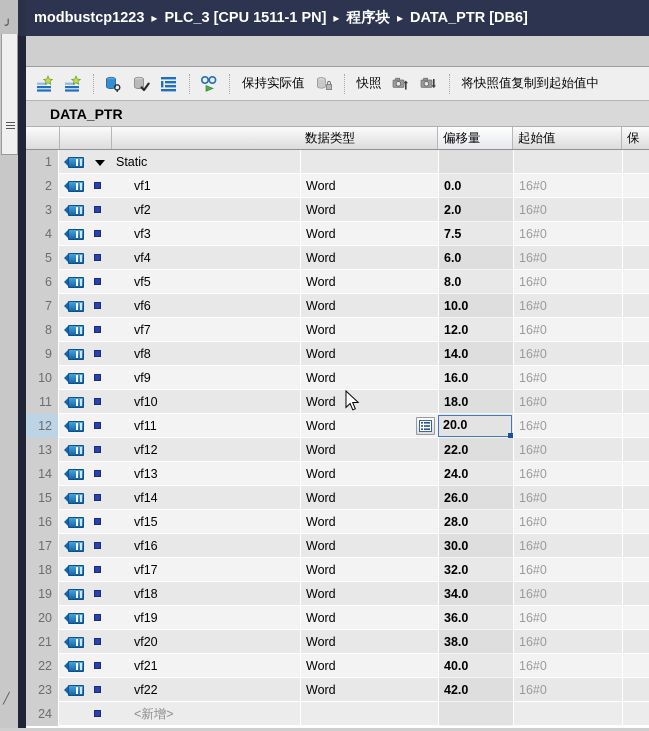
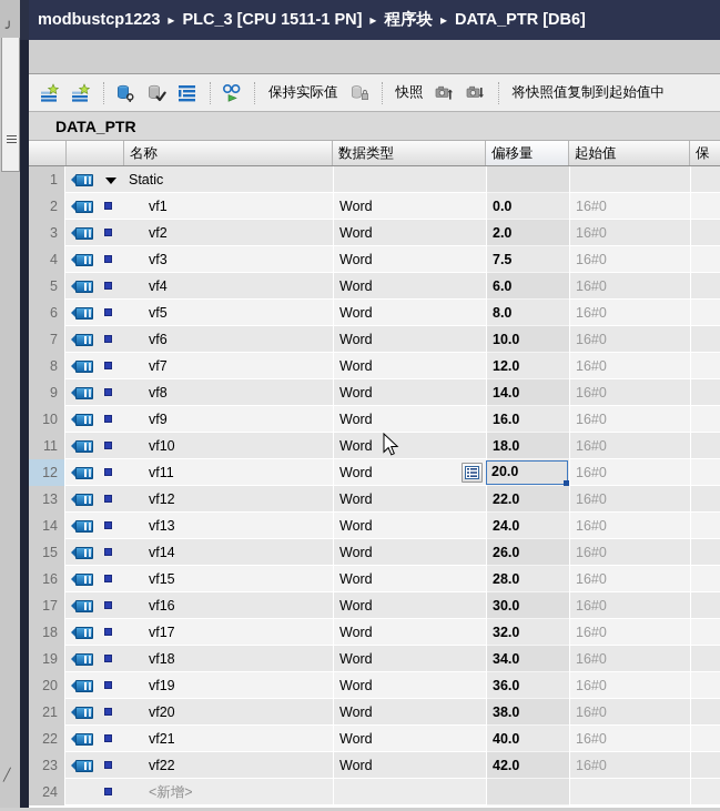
  ╯
  ╱
  modbustcp1223
  ▸
  PLC_3 [CPU 1511-1 PN]
  ▸
  程序块
  ▸
  DATA_PTR [DB6]
  保持实际值
  快照
  将快照值复制到起始值中
  DATA_PTR
+ 名称
  数据类型
  偏移量
  起始值
  保
  1
  Static
  2
  vf1
  Word
  0.0
  16#0
  3
  vf2
  Word
  2.0
  16#0
  4
  vf3
  Word
  7.5
  16#0
  5
  vf4
  Word
  6.0
  16#0
  6
  vf5
  Word
  8.0
  16#0
  7
  vf6
  Word
  10.0
  16#0
  8
  vf7
  Word
  12.0
  16#0
  9
  vf8
  Word
  14.0
  16#0
  10
  vf9
  Word
  16.0
  16#0
  11
  vf10
  Word
  18.0
  16#0
  12
  vf11
  Word
  16#0
  20.0
  13
  vf12
  Word
  22.0
  16#0
  14
  vf13
  Word
  24.0
  16#0
  15
  vf14
  Word
  26.0
  16#0
  16
  vf15
  Word
  28.0
  16#0
  17
  vf16
  Word
  30.0
  16#0
  18
  vf17
  Word
  32.0
  16#0
  19
  vf18
  Word
  34.0
  16#0
  20
  vf19
  Word
  36.0
  16#0
  21
  vf20
  Word
  38.0
  16#0
  22
  vf21
  Word
  40.0
  16#0
  23
  vf22
  Word
  42.0
  16#0
  24
  <新增>
